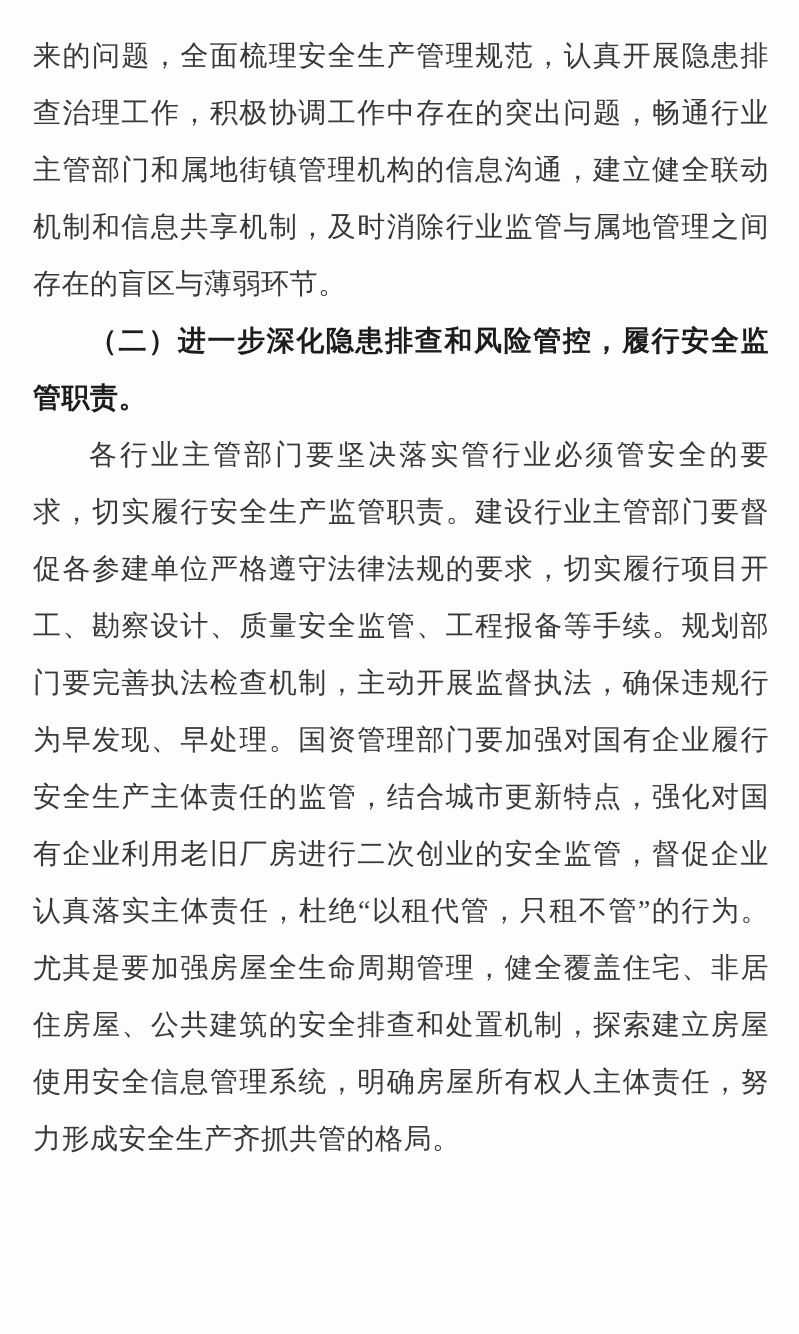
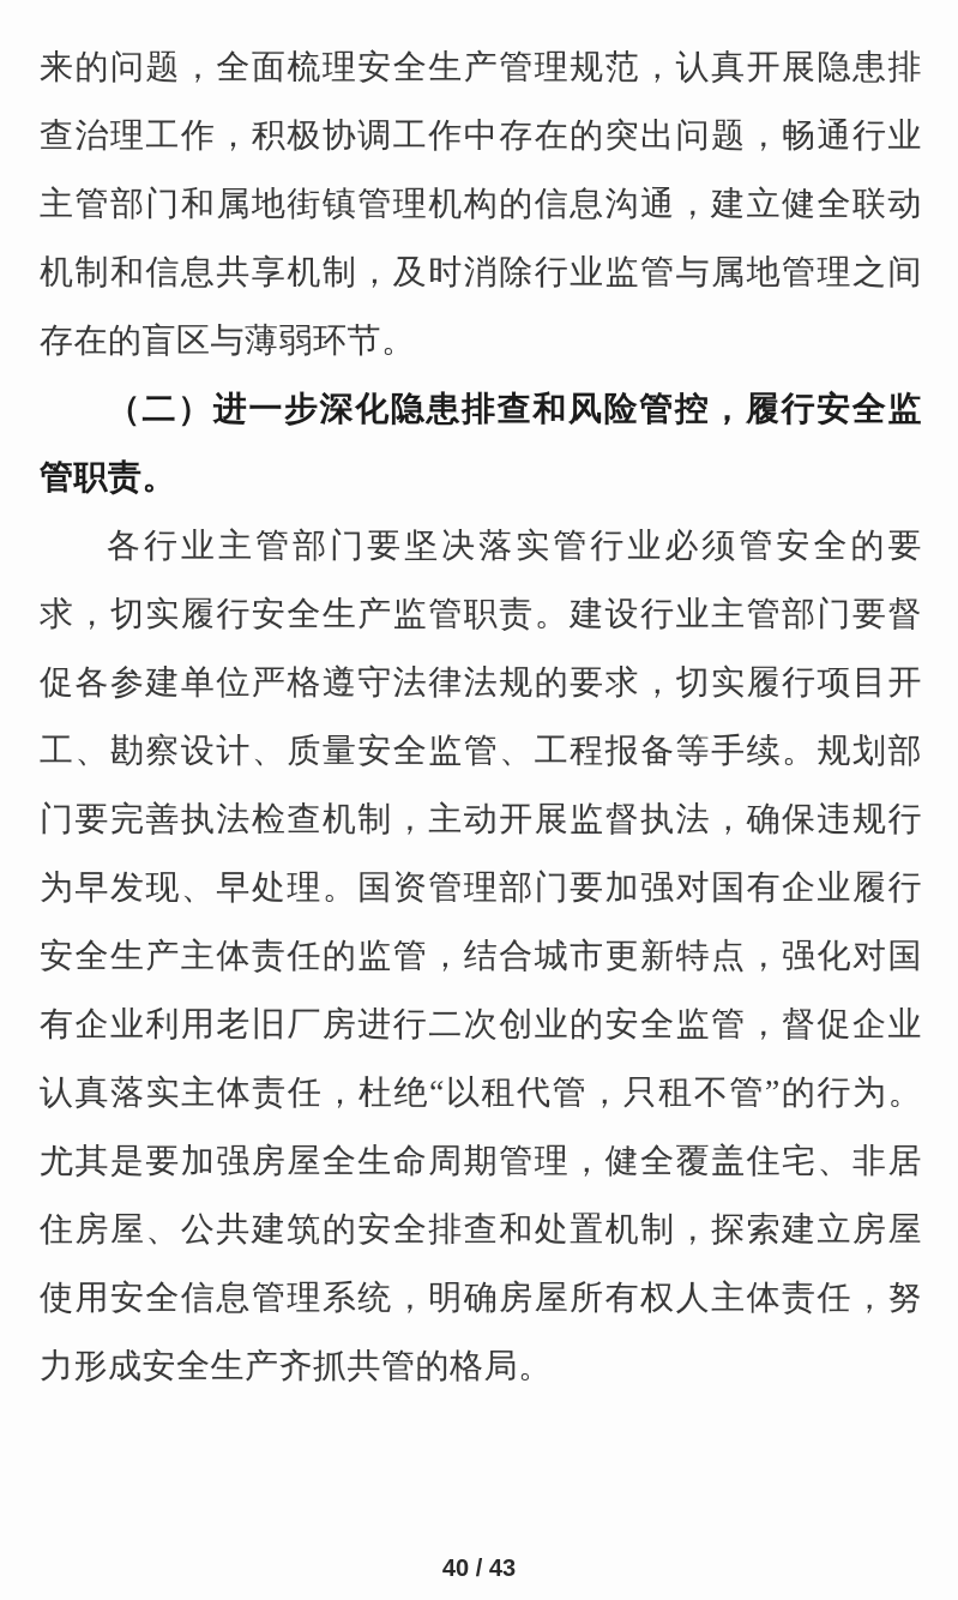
  来的问题，全面梳理安全生产管理规范，认真开展隐患排查治理工作，积极协调工作中存在的突出问题，畅通行业主管部门和属地街镇管理机构的信息沟通，建立健全联动机制和信息共享机制，及时消除行业监管与属地管理之间存在的盲区与薄弱环节。
  （二）进一步深化隐患排查和风险管控，履行安全监管职责。
  各行业主管部门要坚决落实管行业必须管安全的要求，切实履行安全生产监管职责。建设行业主管部门要督促各参建单位严格遵守法律法规的要求，切实履行项目开工、勘察设计、质量安全监管、工程报备等手续。规划部门要完善执法检查机制，主动开展监督执法，确保违规行为早发现、早处理。国资管理部门要加强对国有企业履行安全生产主体责任的监管，结合城市更新特点，强化对国有企业利用老旧厂房进行二次创业的安全监管，督促企业认真落实主体责任，杜绝“以租代管，只租不管”的行为。尤其是要加强房屋全生命周期管理，健全覆盖住宅、非居住房屋、公共建筑的安全排查和处置机制，探索建立房屋使用安全信息管理系统，明确房屋所有权人主体责任，努力形成安全生产齐抓共管的格局。
+ 40 / 43
